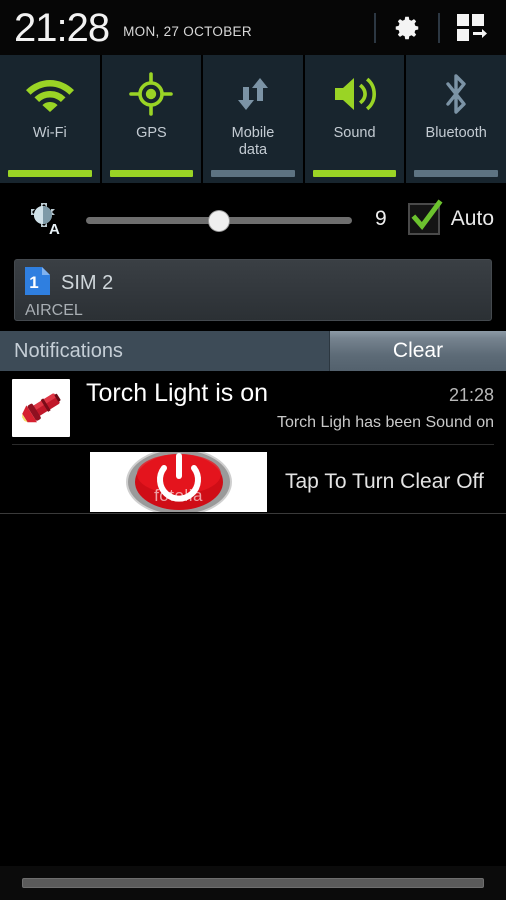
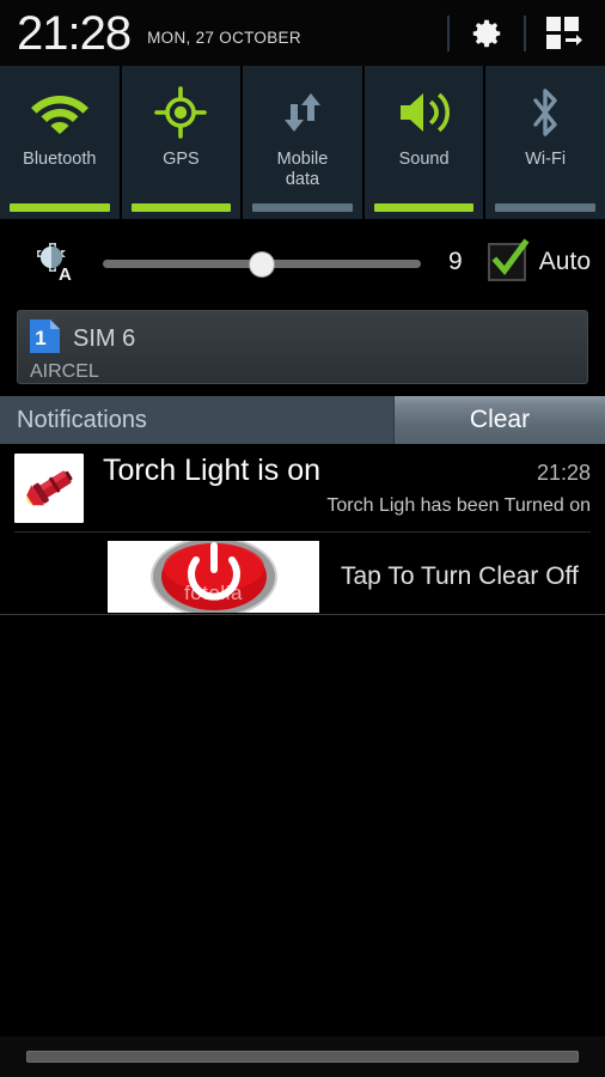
  21:28
  MON, 27 OCTOBER
- Wi-Fi
+ Bluetooth
  GPS
  Mobile
  data
  Sound
- Bluetooth
+ Wi-Fi
  A
  9
  Auto
  1
- SIM 2
+ SIM 6
  AIRCEL
  Notifications
  Clear
  Torch Light is on
  21:28
- Torch Ligh has been Sound on
+ Torch Ligh has been Turned on
  fotolia
  Tap To Turn Clear Off
